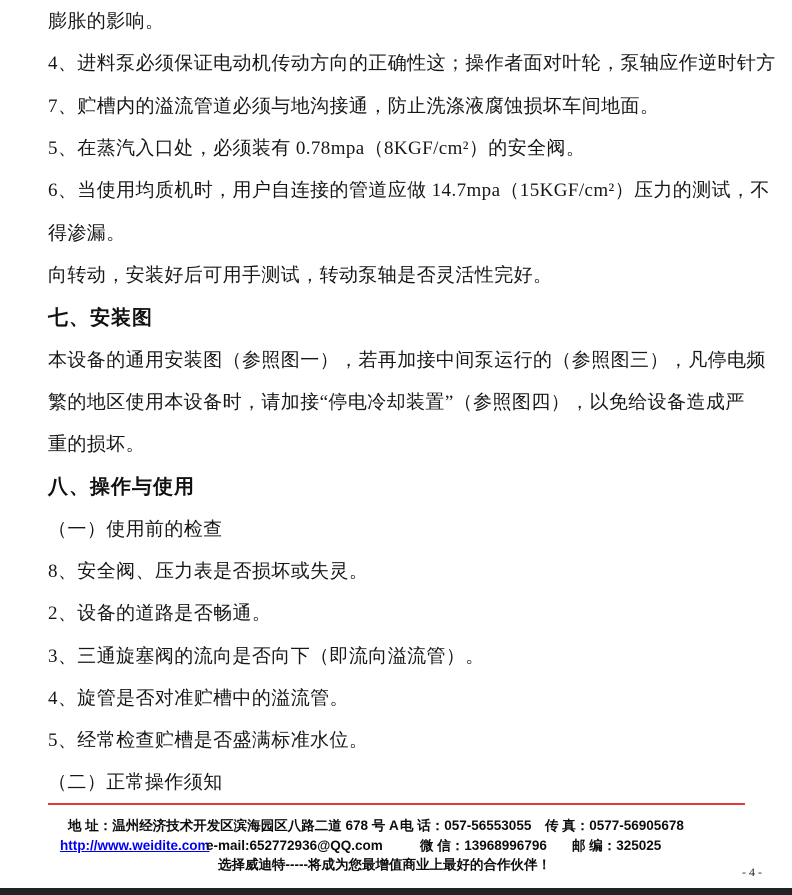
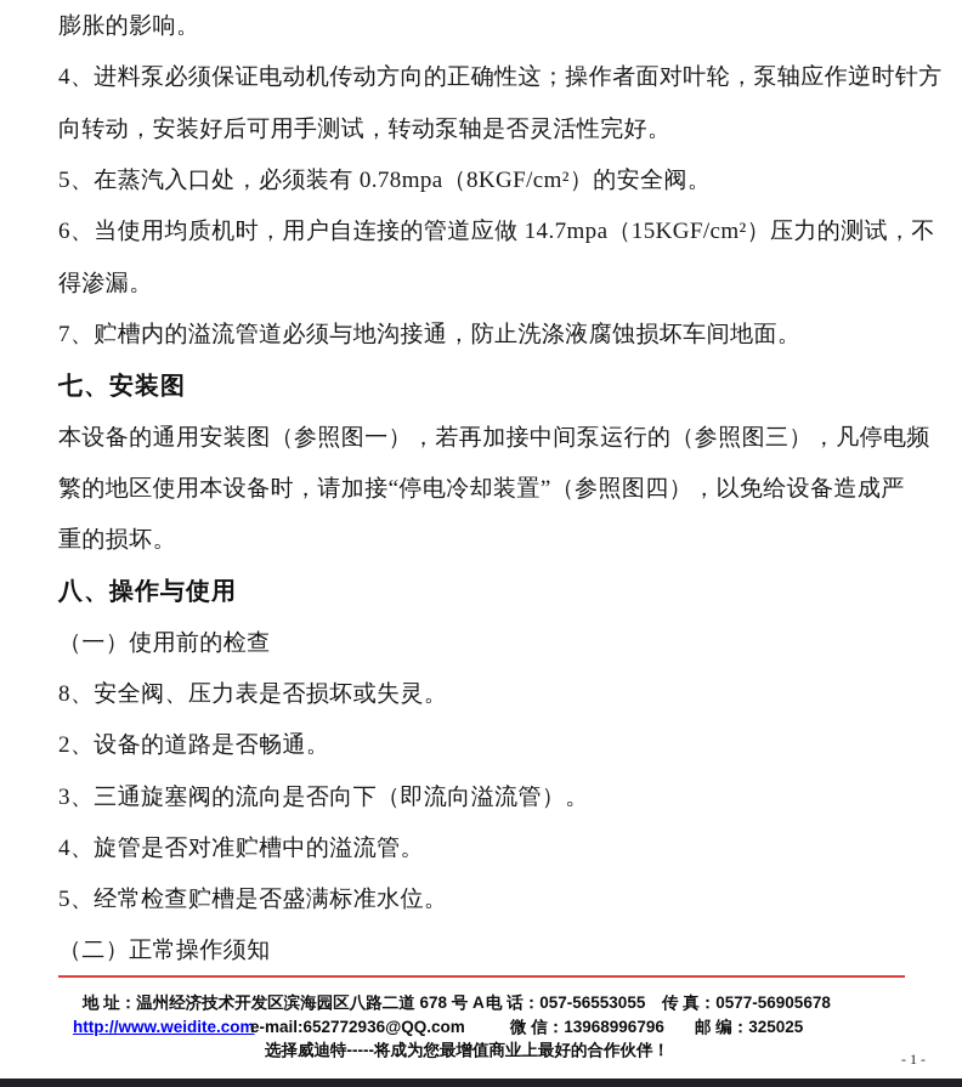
  膨胀的影响。
  4、进料泵必须保证电动机传动方向的正确性这；操作者面对叶轮，泵轴应作逆时针方
- 7、贮槽内的溢流管道必须与地沟接通，防止洗涤液腐蚀损坏车间地面。
+ 向转动，安装好后可用手测试，转动泵轴是否灵活性完好。
  5、在蒸汽入口处，必须装有 0.78mpa（8KGF/cm²）的安全阀。
  6、当使用均质机时，用户自连接的管道应做 14.7mpa（15KGF/cm²）压力的测试，不
  得渗漏。
- 向转动，安装好后可用手测试，转动泵轴是否灵活性完好。
+ 7、贮槽内的溢流管道必须与地沟接通，防止洗涤液腐蚀损坏车间地面。
  七、安装图
  本设备的通用安装图（参照图一），若再加接中间泵运行的（参照图三），凡停电频
  繁的地区使用本设备时，请加接“停电冷却装置”（参照图四），以免给设备造成严
  重的损坏。
  八、操作与使用
  （一）使用前的检查
  8、安全阀、压力表是否损坏或失灵。
  2、设备的道路是否畅通。
  3、三通旋塞阀的流向是否向下（即流向溢流管）。
  4、旋管是否对准贮槽中的溢流管。
  5、经常检查贮槽是否盛满标准水位。
  （二）正常操作须知
  地 址：温州经济技术开发区滨海园区八路二道 678 号 A
  电 话：057-56553055
  传 真：0577-56905678
  http://www.weidite.com
  e-mail:652772936@QQ.com
  微 信：13968996796
  邮 编：325025
  选择威迪特-----将成为您最增值商业上最好的合作伙伴！
- - 4 -
+ - 1 -
